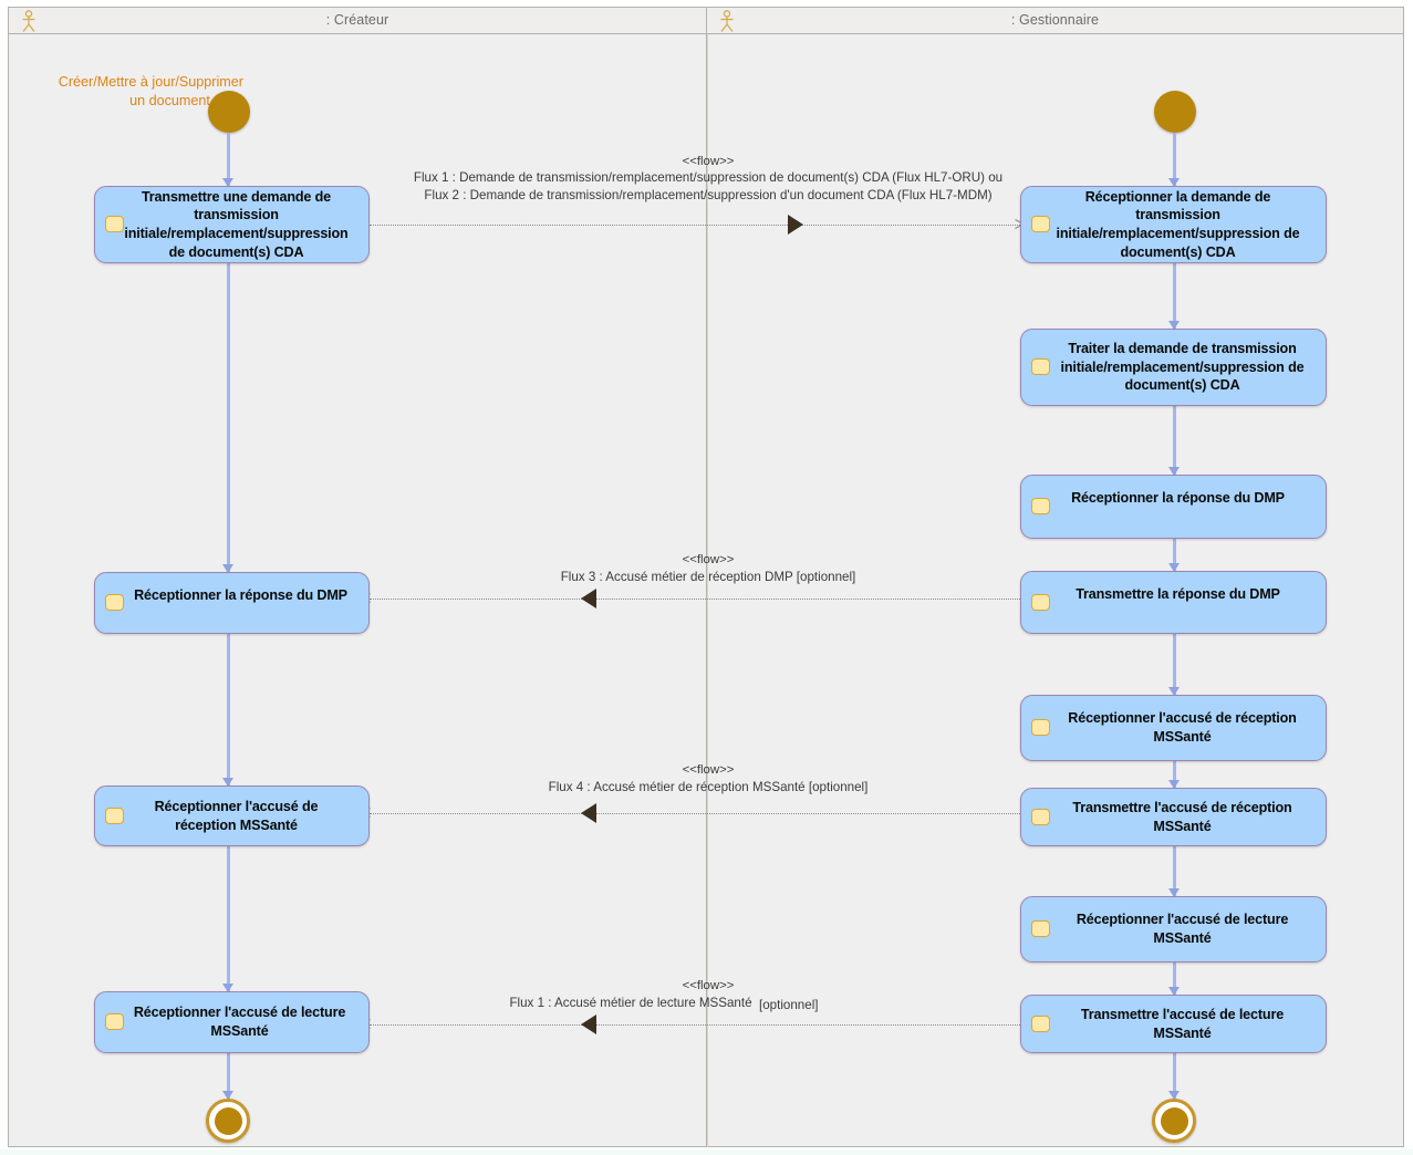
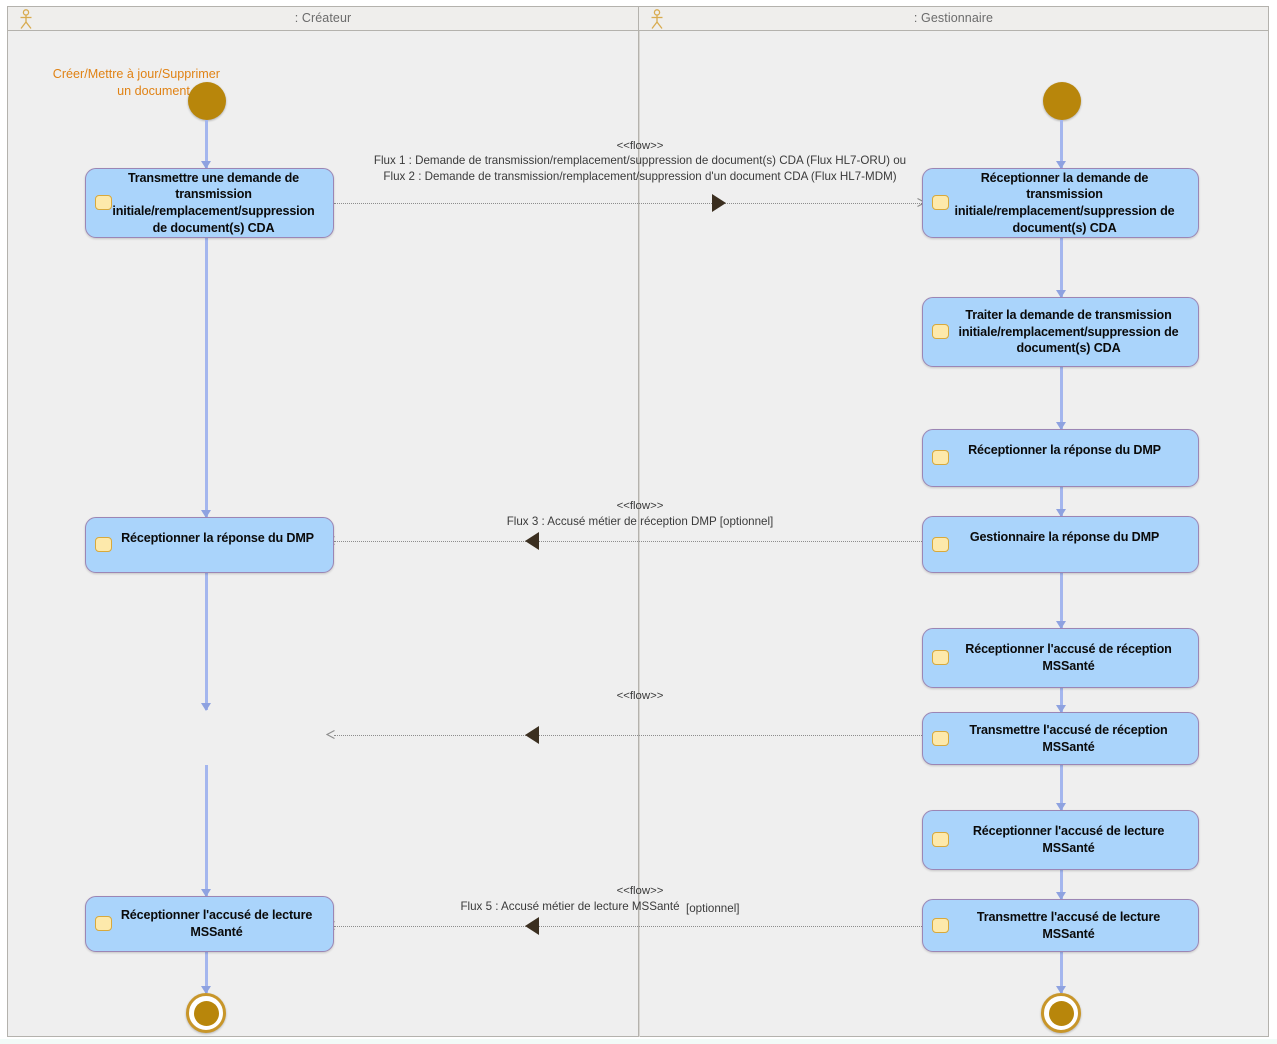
  : Créateur
  : Gestionnaire
  Créer/Mettre à jour/Supprimer
  un document
  <<flow>>
  Flux 1 : Demande de transmission/remplacement/suppression de document(s) CDA (Flux HL7-ORU) ou
  Flux 2 : Demande de transmission/remplacement/suppression d'un document CDA (Flux HL7-MDM)
  <<flow>>
  Flux 3 : Accusé métier de réception DMP [optionnel]
  <<flow>>
- Flux 4 : Accusé métier de réception MSSanté [optionnel]
  <<flow>>
- Flux 1 : Accusé métier de lecture MSSanté
+ Flux 5 : Accusé métier de lecture MSSanté
  [optionnel]
  Transmettre une demande de
  transmission
  initiale/remplacement/suppression
  de document(s) CDA
  Réceptionner la réponse du DMP
- Réceptionner l'accusé de
- réception MSSanté
  Réceptionner l'accusé de lecture
  MSSanté
  Réceptionner la demande de
  transmission
  initiale/remplacement/suppression de
  document(s) CDA
  Traiter la demande de transmission
  initiale/remplacement/suppression de
  document(s) CDA
  Réceptionner la réponse du DMP
- Transmettre la réponse du DMP
+ Gestionnaire la réponse du DMP
  Réceptionner l'accusé de réception
  MSSanté
  Transmettre l'accusé de réception
  MSSanté
  Réceptionner l'accusé de lecture
  MSSanté
  Transmettre l'accusé de lecture
  MSSanté
